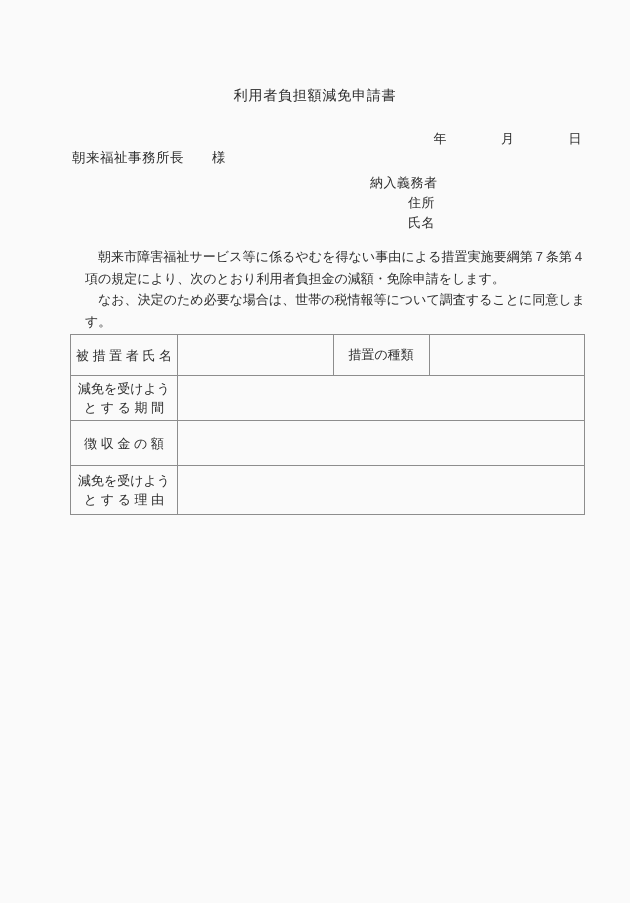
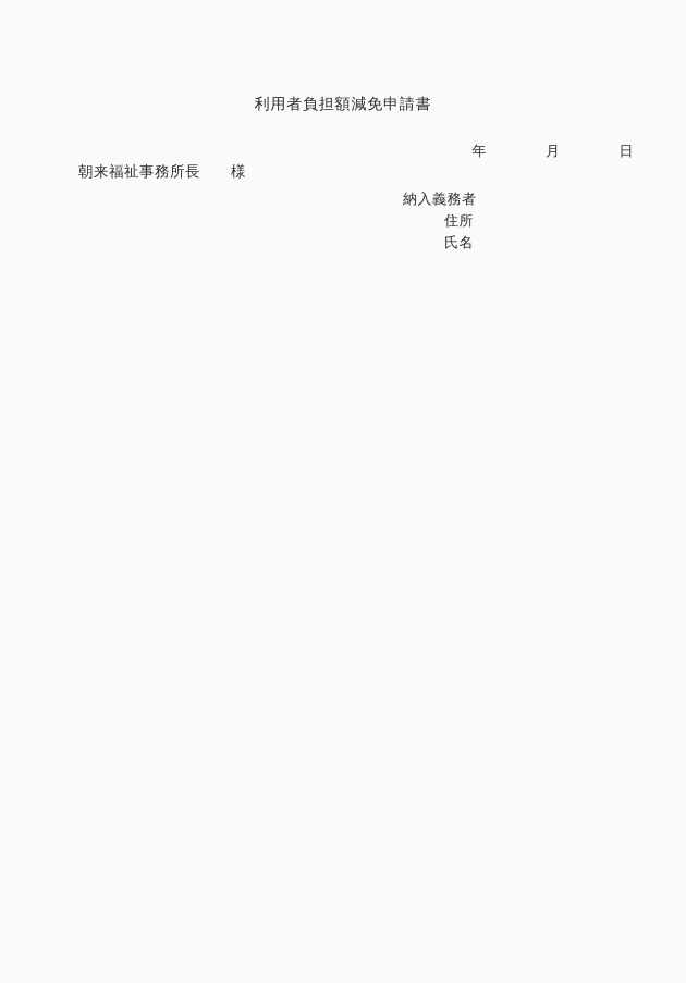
  利用者負担額減免申請書
  年 月 日
  朝来福祉事務所長 様
  納入義務者
  住所
  氏名
- 朝来市障害福祉サービス等に係るやむを得ない事由による措置実施要綱第７条第４項の規定により、次のとおり利用者負担金の減額・免除申請をします。
- なお、決定のため必要な場合は、世帯の税情報等について調査することに同意します。
- 被措置者氏名		措置の種類
- 減免を受けよう とする期間
- 徴収金の額
- 減免を受けよう とする理由
